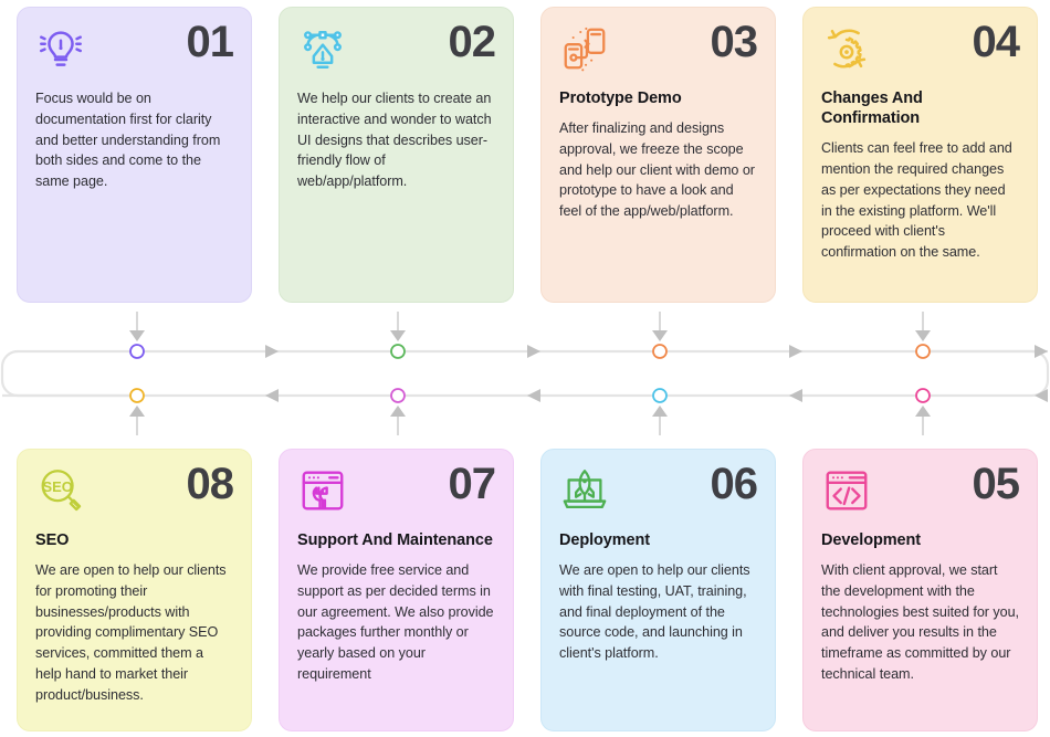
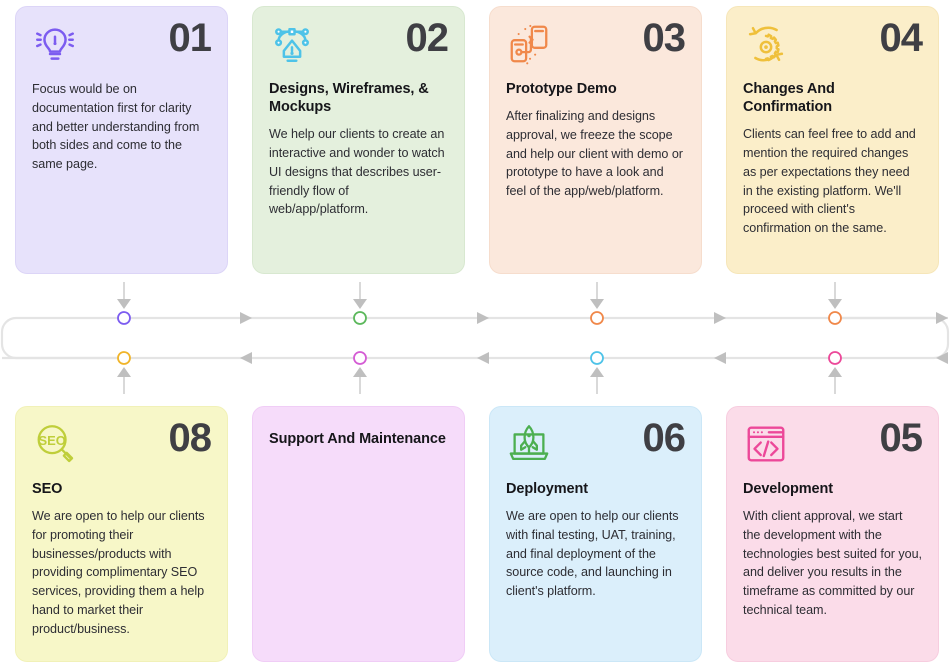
  01
  Focus would be on documentation first for clarity and better understanding from both sides and come to the same page.
  02
+ Designs, Wireframes, & Mockups
  We help our clients to create an interactive and wonder to watch UI designs that describes user-friendly flow of web/app/platform.
  03
  Prototype Demo
  After finalizing and designs approval, we freeze the scope and help our client with demo or prototype to have a look and feel of the app/web/platform.
  04
  Changes And Confirmation
  Clients can feel free to add and mention the required changes as per expectations they need in the existing platform. We'll proceed with client's confirmation on the same.
  SEO
  08
  SEO
- We are open to help our clients for promoting their businesses/products with providing complimentary SEO services, committed them a help hand to market their product/business.
+ We are open to help our clients for promoting their businesses/products with providing complimentary SEO services, providing them a help hand to market their product/business.
- 07
  Support And Maintenance
- We provide free service and support as per decided terms in our agreement. We also provide packages further monthly or yearly based on your requirement
  06
  Deployment
  We are open to help our clients with final testing, UAT, training, and final deployment of the source code, and launching in client's platform.
  05
  Development
  With client approval, we start the development with the technologies best suited for you, and deliver you results in the timeframe as committed by our technical team.
